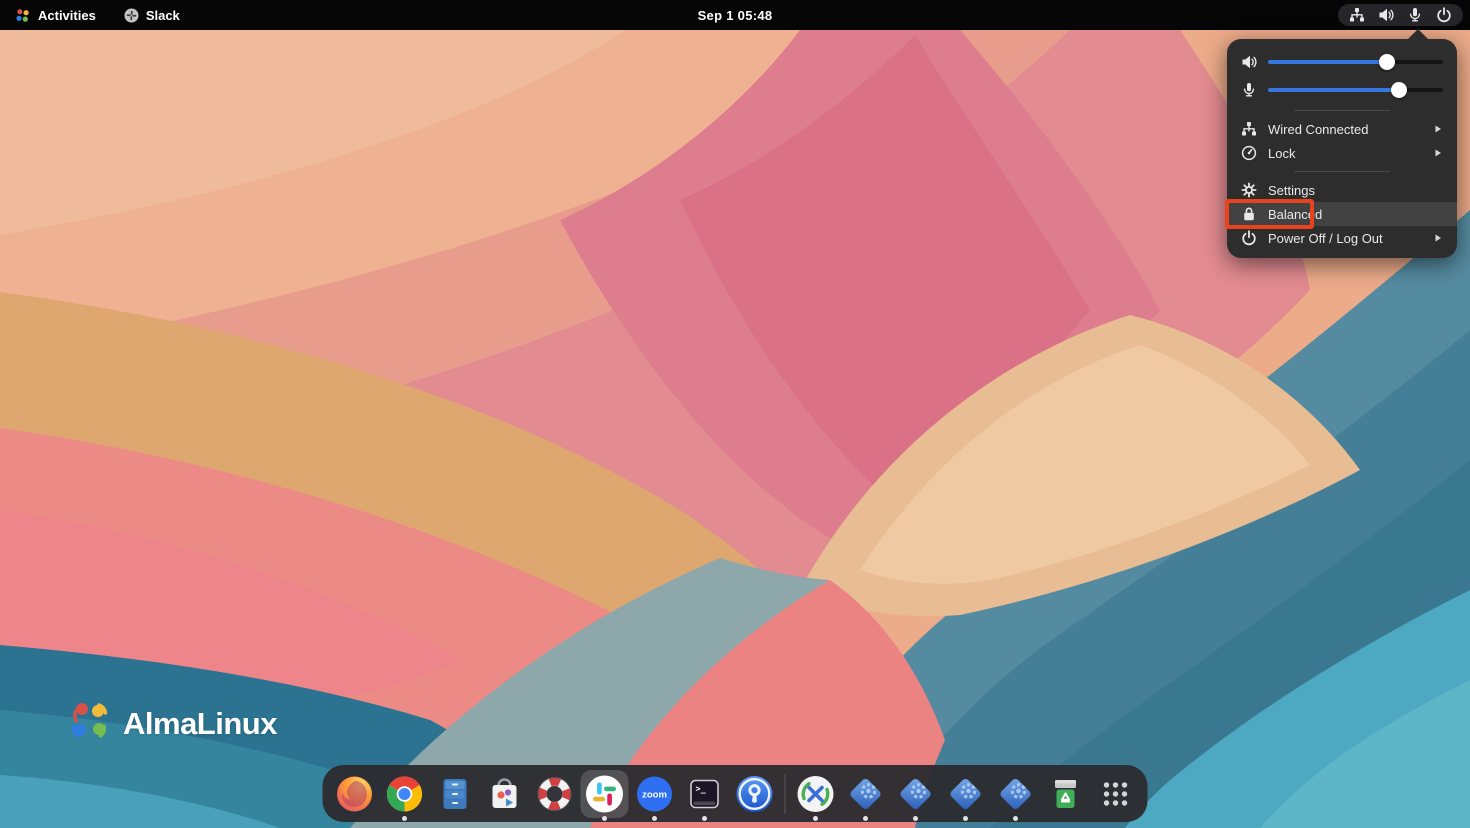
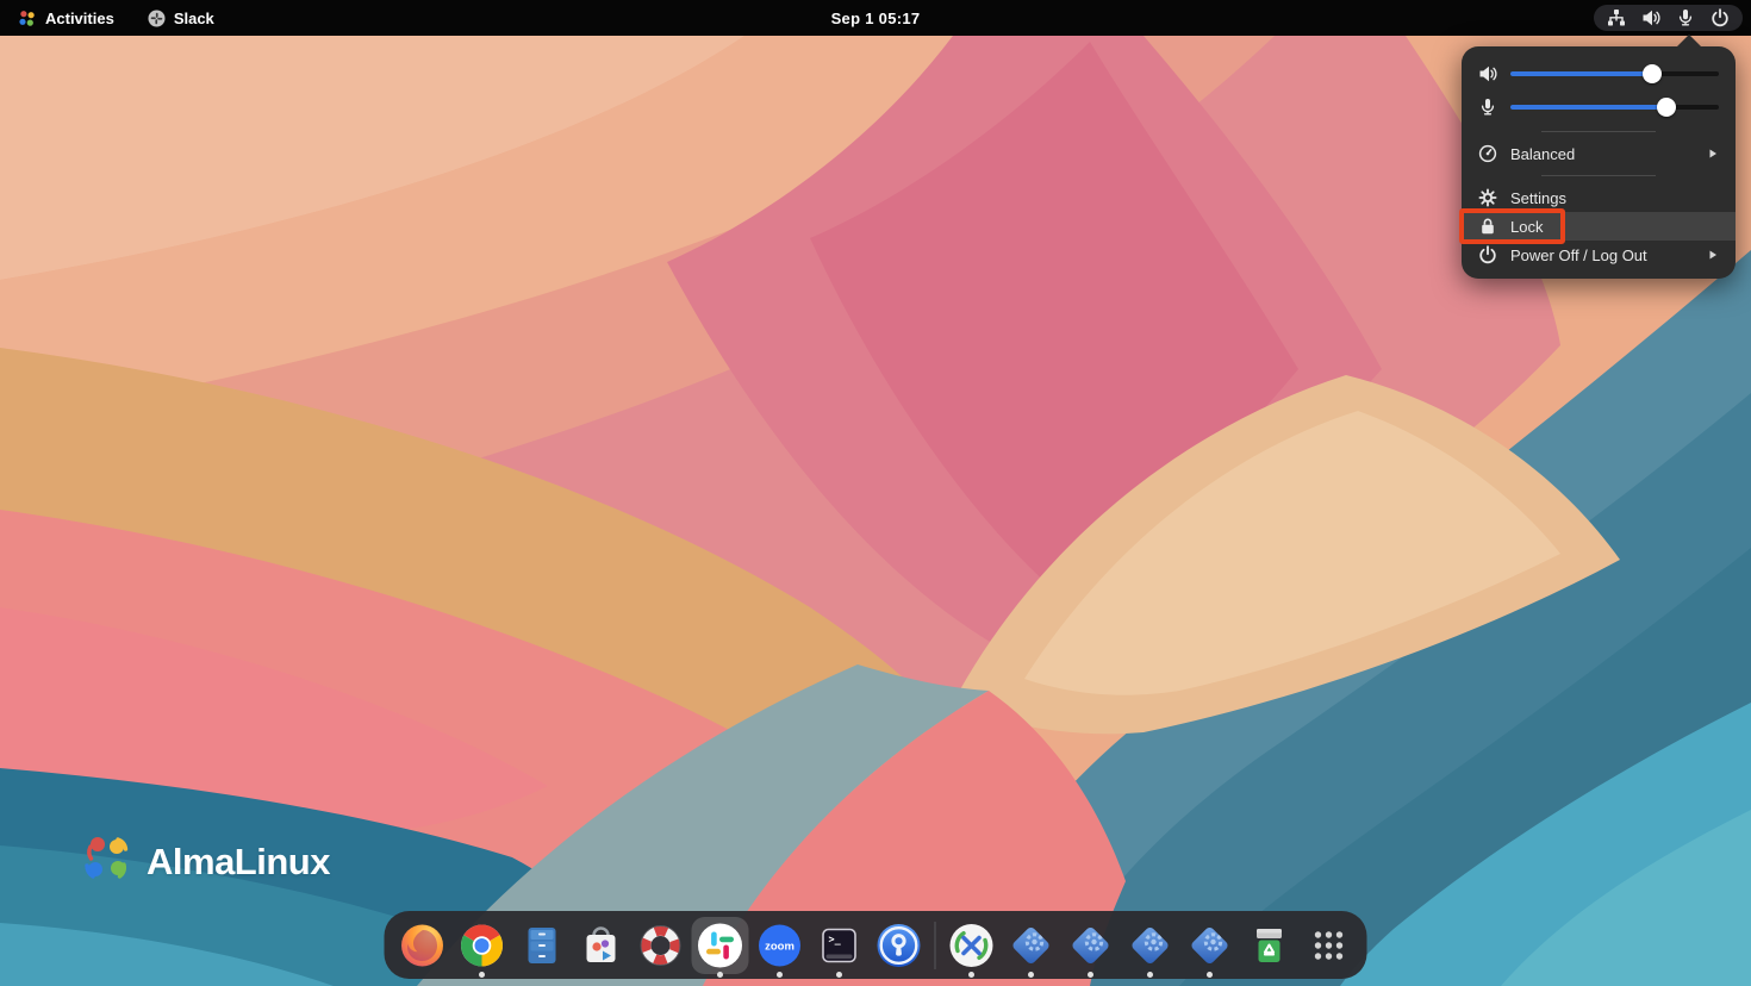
  Activities
  Slack
- Sep 1 05:48
+ Sep 1 05:17
- Wired Connected
- Lock
+ Balanced
  Settings
- Balanced
+ Lock
  Power Off / Log Out
  AlmaLinux
  zoom
  >_
